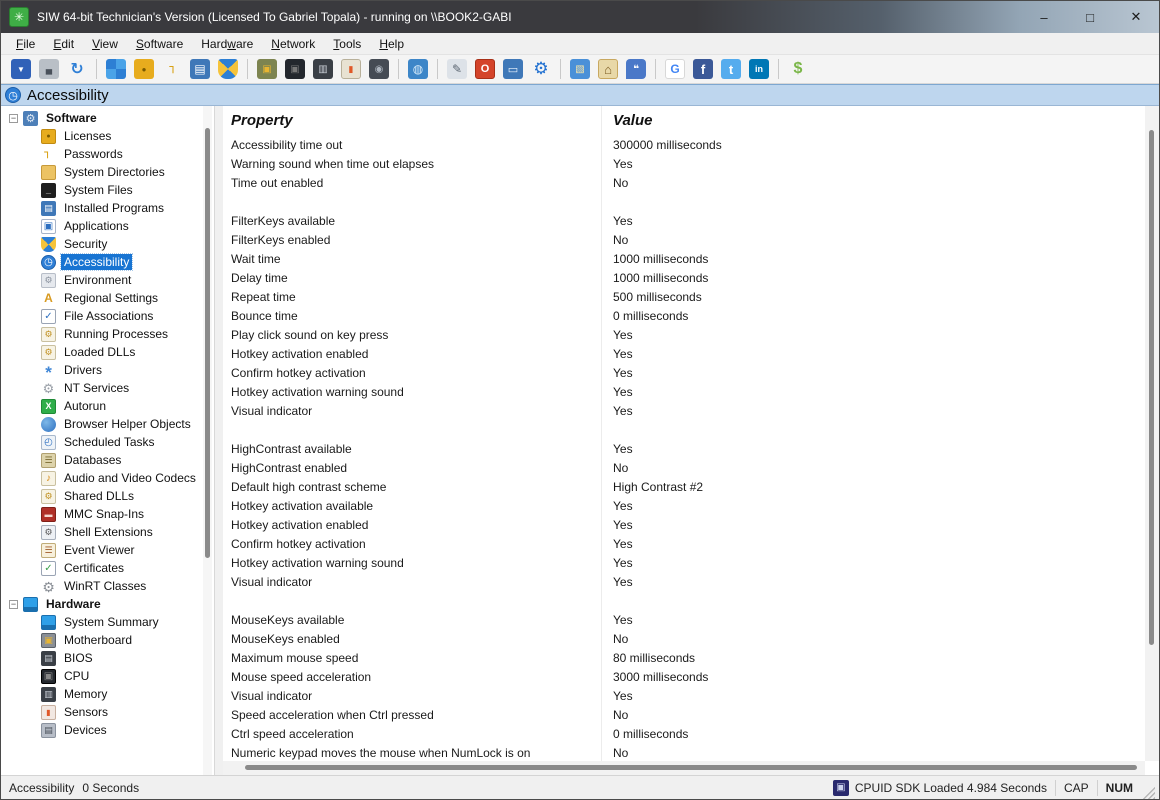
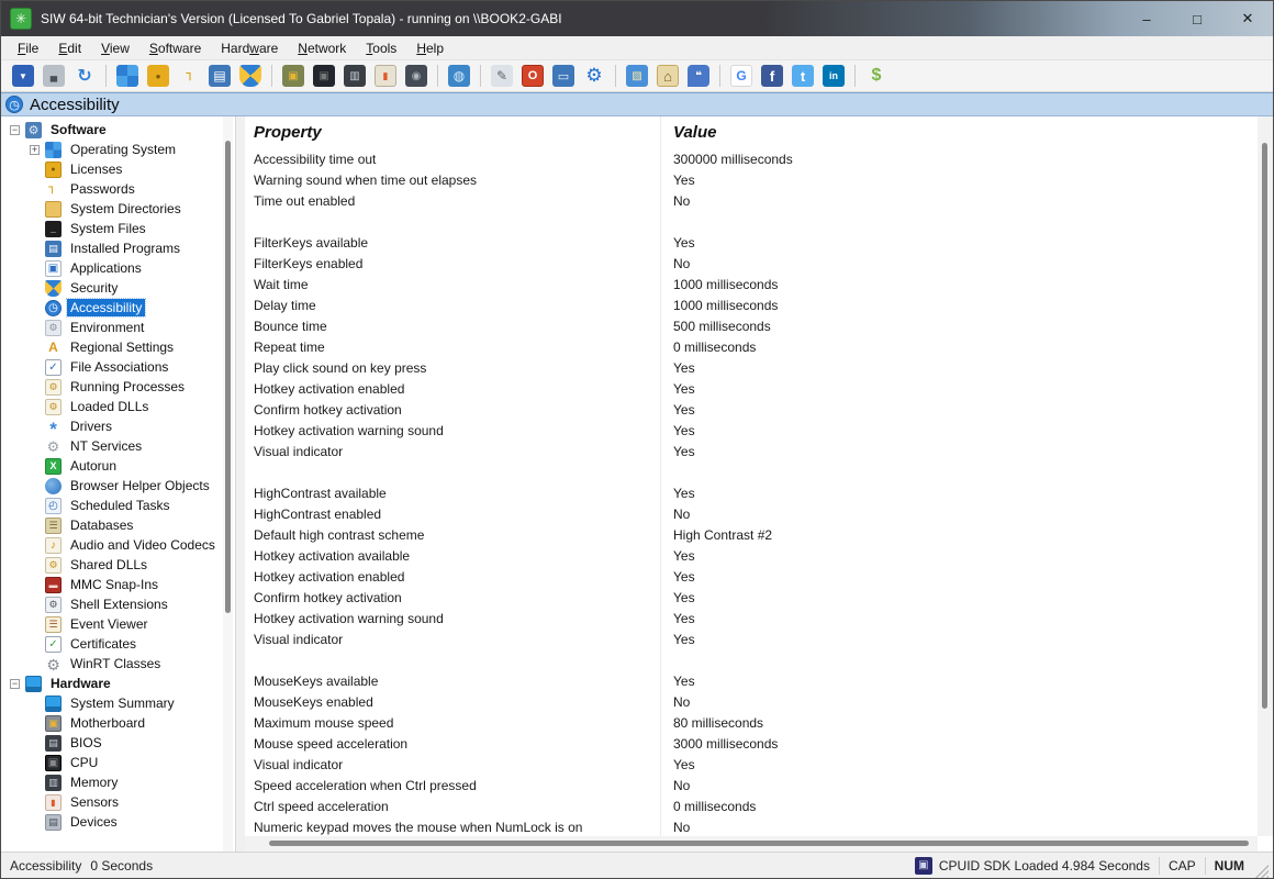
  ✳
  SIW 64-bit Technician's Version (Licensed To Gabriel Topala) - running on \\BOOK2-GABI
  –
  □
  ✕
  File
  Edit
  View
  Software
  Hardware
  Network
  Tools
  Help
  ◷
  Accessibility
  −
  Software
+ +
+ Operating System
  Licenses
  Passwords
  System Directories
  System Files
  Installed Programs
  Applications
  Security
  Accessibility
  Environment
  Regional Settings
  File Associations
  Running Processes
  Loaded DLLs
  Drivers
  NT Services
  Autorun
  Browser Helper Objects
  Scheduled Tasks
  Databases
  Audio and Video Codecs
  Shared DLLs
  MMC Snap-Ins
  Shell Extensions
  Event Viewer
  Certificates
  WinRT Classes
  −
  Hardware
  System Summary
  Motherboard
  BIOS
  CPU
  Memory
  Sensors
  Devices
  Property
  Value
  Accessibility time out
  300000 milliseconds
  Warning sound when time out elapses
  Yes
  Time out enabled
  No
  FilterKeys available
  Yes
  FilterKeys enabled
  No
  Wait time
  1000 milliseconds
  Delay time
  1000 milliseconds
- Repeat time
+ Bounce time
  500 milliseconds
- Bounce time
+ Repeat time
  0 milliseconds
  Play click sound on key press
  Yes
  Hotkey activation enabled
  Yes
  Confirm hotkey activation
  Yes
  Hotkey activation warning sound
  Yes
  Visual indicator
  Yes
  HighContrast available
  Yes
  HighContrast enabled
  No
  Default high contrast scheme
  High Contrast #2
  Hotkey activation available
  Yes
  Hotkey activation enabled
  Yes
  Confirm hotkey activation
  Yes
  Hotkey activation warning sound
  Yes
  Visual indicator
  Yes
  MouseKeys available
  Yes
  MouseKeys enabled
  No
  Maximum mouse speed
  80 milliseconds
  Mouse speed acceleration
  3000 milliseconds
  Visual indicator
  Yes
  Speed acceleration when Ctrl pressed
  No
  Ctrl speed acceleration
  0 milliseconds
  Numeric keypad moves the mouse when NumLock is on
  No
  Accessibility
  0 Seconds
  ▣
  CPUID SDK Loaded 4.984 Seconds
  CAP
  NUM
